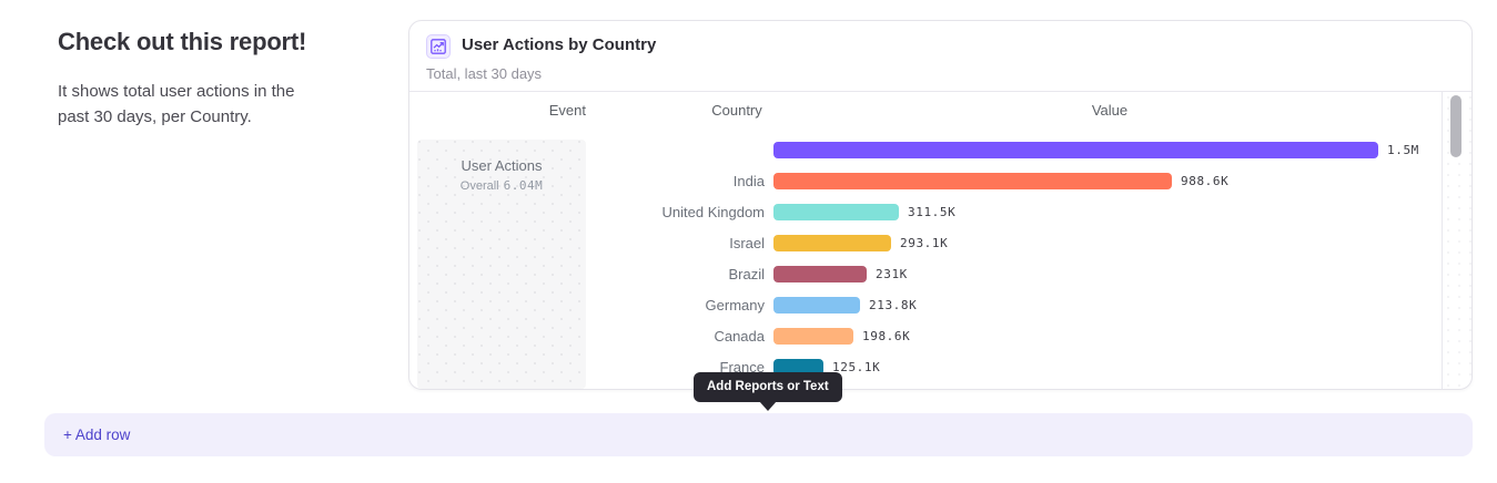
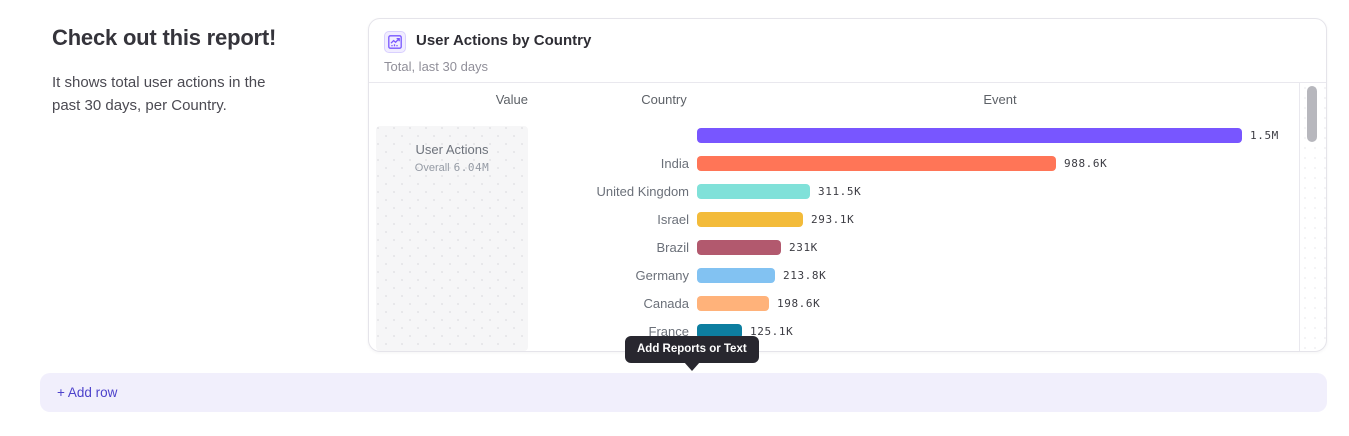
  Check out this report!
  It shows total user actions in the past 30 days, per Country.
  User Actions by Country
  Total, last 30 days
- Event
+ Value
  Country
- Value
+ Event
  User Actions
  Overall 6.04M
  1.5M
  India
  988.6K
  United Kingdom
  311.5K
  Israel
  293.1K
  Brazil
  231K
  Germany
  213.8K
  Canada
  198.6K
  France
  125.1K
  Add Reports or Text
  + Add row
